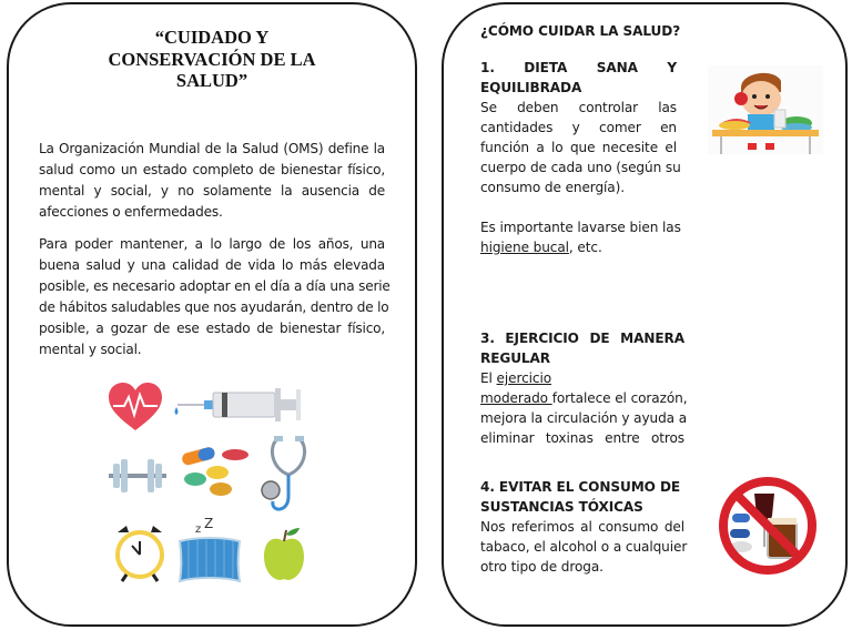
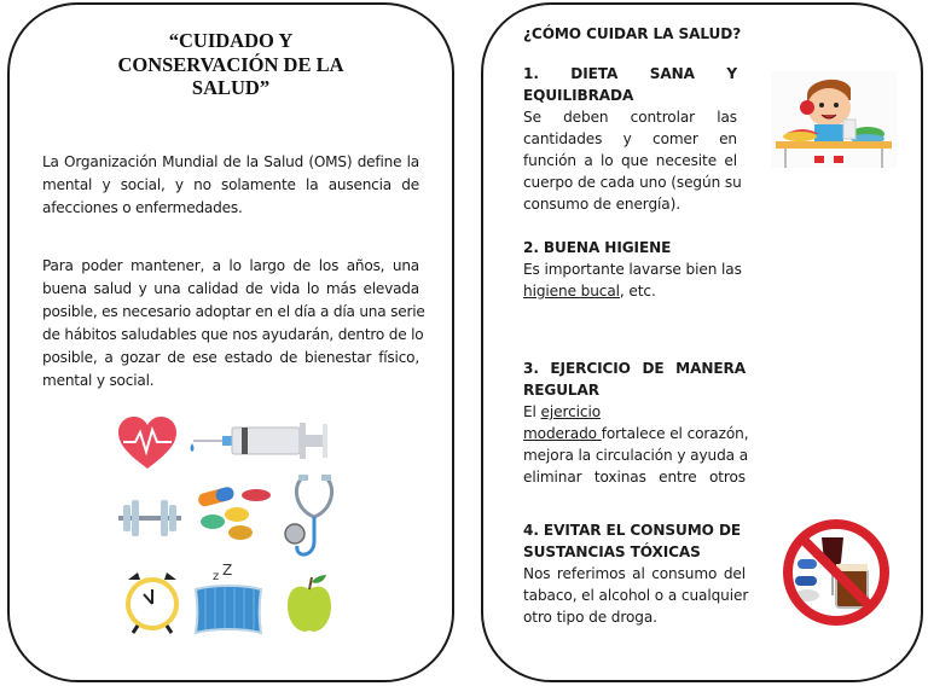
  “CUIDADO Y
  CONSERVACIÓN DE LA
  SALUD”
  La Organización Mundial de la Salud (OMS) define la
- salud como un estado completo de bienestar físico,
  mental y social, y no solamente la ausencia de
  afecciones o enfermedades.
  Para poder mantener, a lo largo de los años, una
  buena salud y una calidad de vida lo más elevada
  posible, es necesario adoptar en el día a día una serie
  de hábitos saludables que nos ayudarán, dentro de lo
  posible, a gozar de ese estado de bienestar físico,
  mental y social.
  z
  Z
  ¿CÓMO CUIDAR LA SALUD?
  1. DIETA SANA Y
  EQUILIBRADA
  Se deben controlar las
  cantidades y comer en
  función a lo que necesite el
  cuerpo de cada uno (según su
  consumo de energía).
+ 2. BUENA HIGIENE
  Es importante lavarse bien las
  higiene bucal, etc.
  3. EJERCICIO DE MANERA
  REGULAR
  El ejercicio
  moderado fortalece el corazón,
  mejora la circulación y ayuda a
  eliminar toxinas entre otros
  4. EVITAR EL CONSUMO DE
  SUSTANCIAS TÓXICAS
  Nos referimos al consumo del
  tabaco, el alcohol o a cualquier
  otro tipo de droga.
